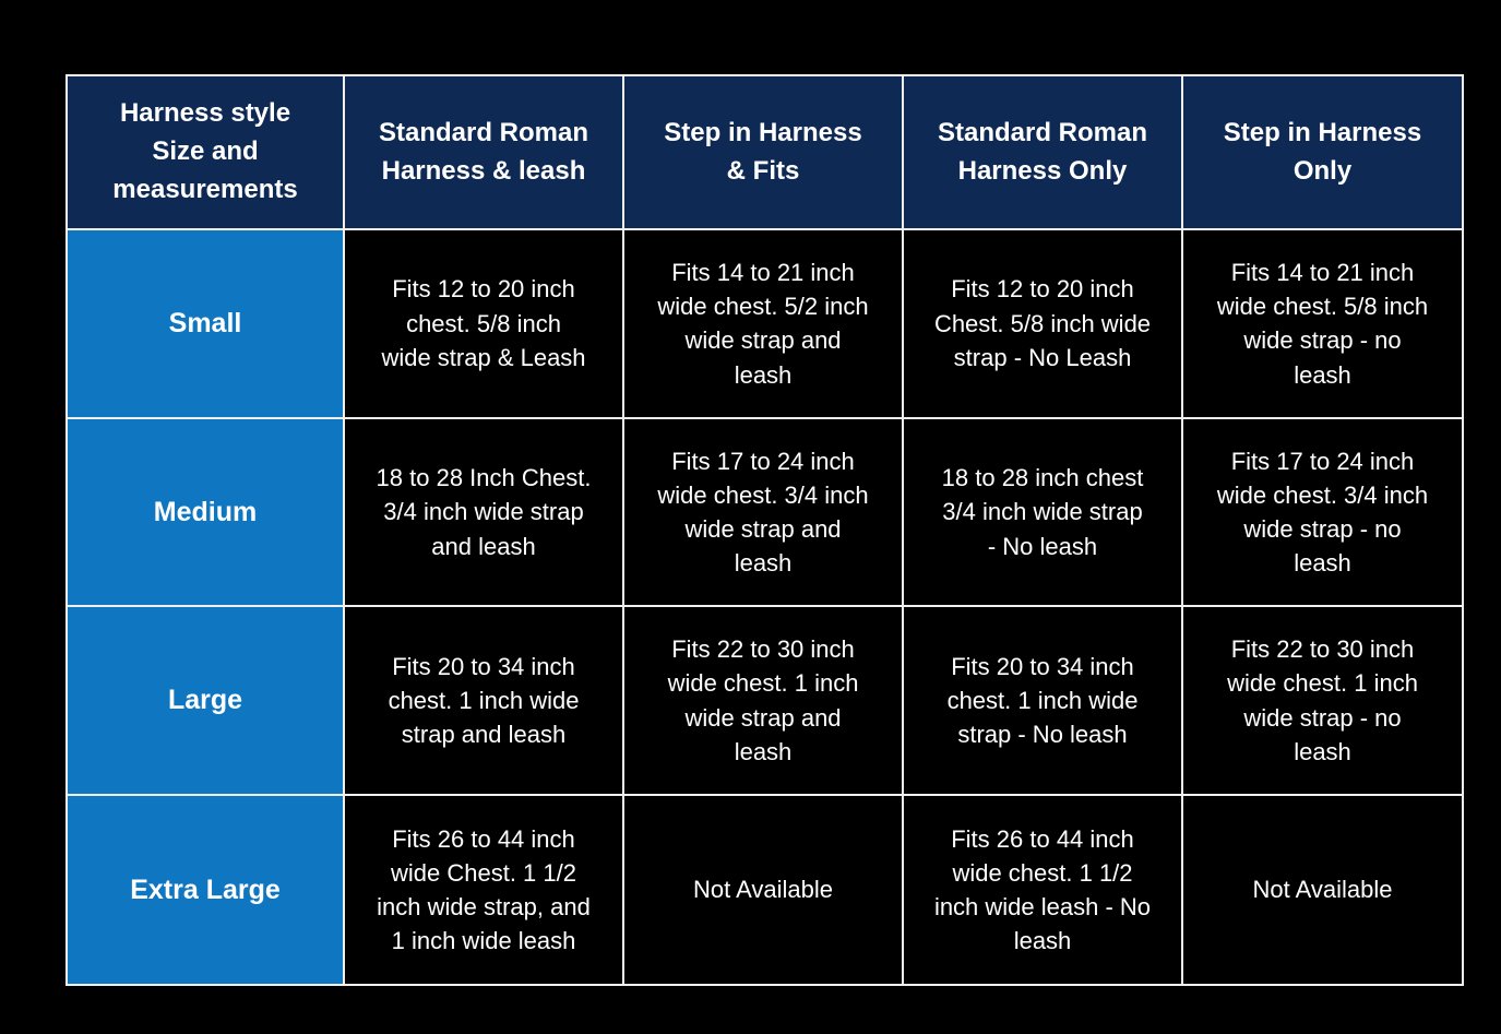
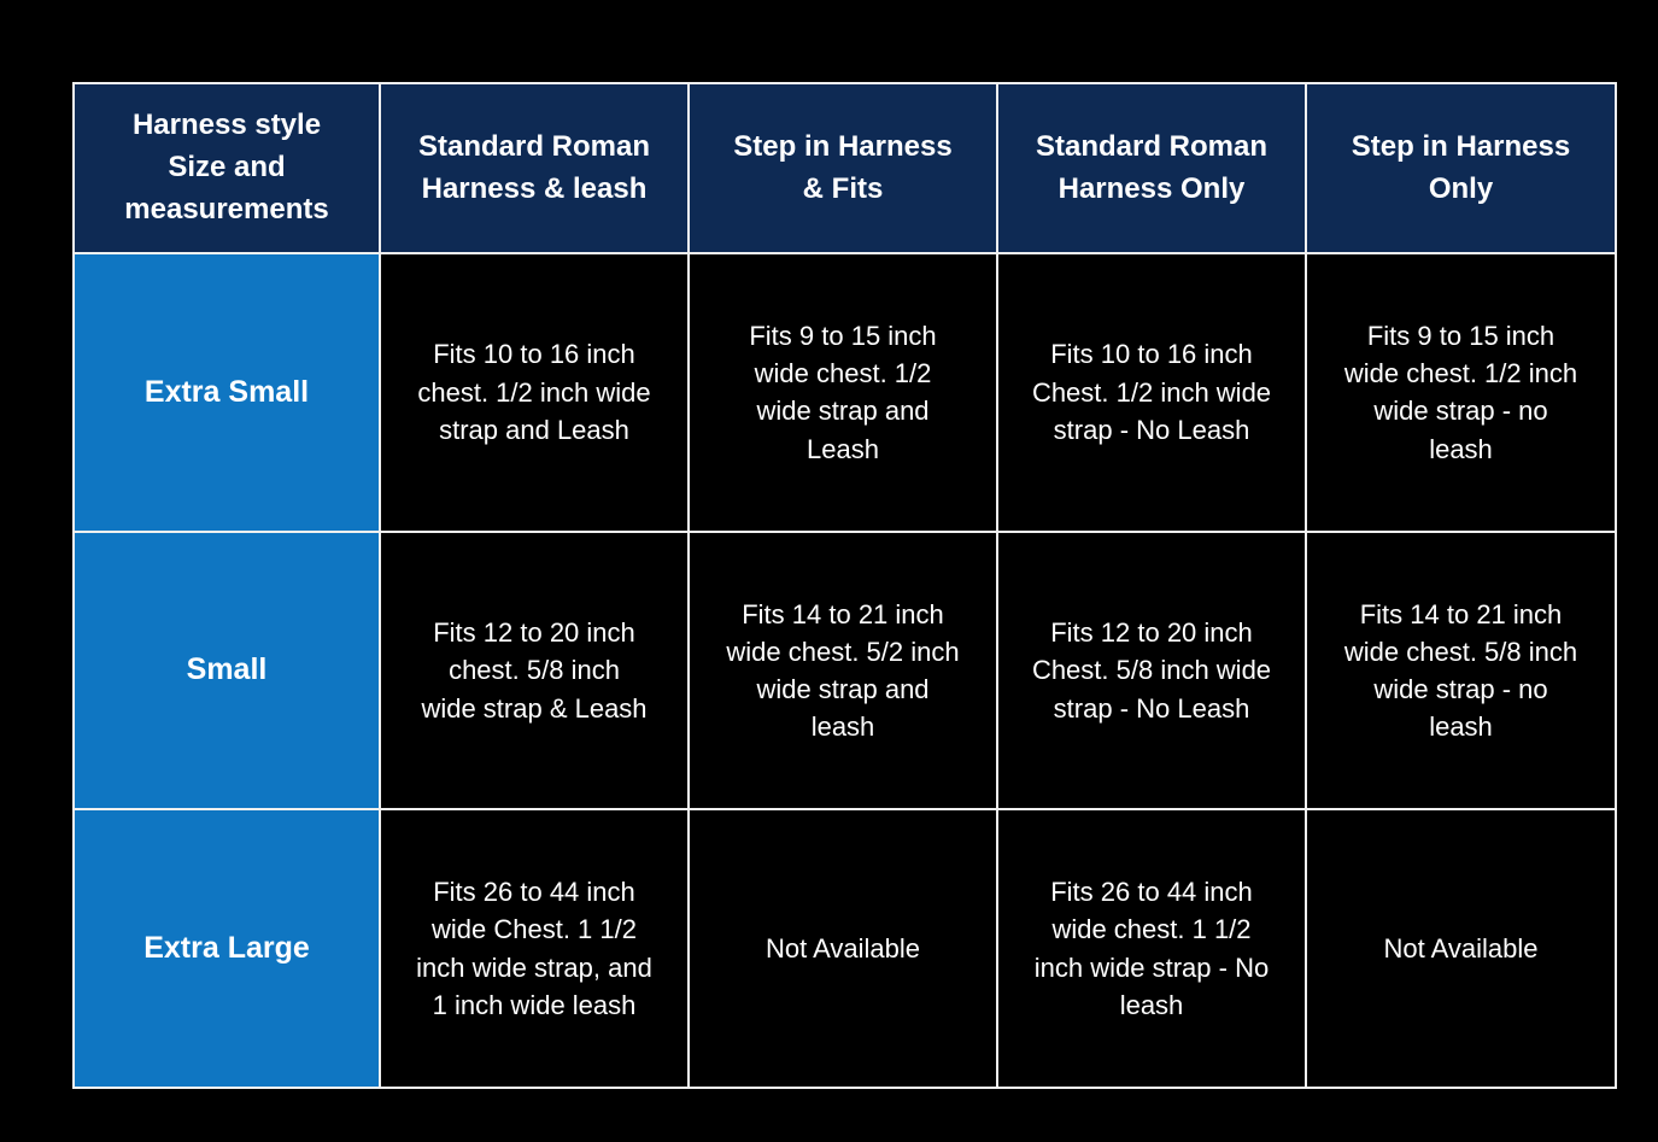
  Harness style Size and measurements	Standard Roman Harness & leash	Step in Harness & Fits	Standard Roman Harness Only	Step in Harness Only
+ Extra Small	Fits 10 to 16 inch chest. 1/2 inch wide strap and Leash	Fits 9 to 15 inch wide chest. 1/2 wide strap and Leash	Fits 10 to 16 inch Chest. 1/2 inch wide strap - No Leash	Fits 9 to 15 inch wide chest. 1/2 inch wide strap - no leash
  Small	Fits 12 to 20 inch chest. 5/8 inch wide strap & Leash	Fits 14 to 21 inch wide chest. 5/2 inch wide strap and leash	Fits 12 to 20 inch Chest. 5/8 inch wide strap - No Leash	Fits 14 to 21 inch wide chest. 5/8 inch wide strap - no leash
- Medium	18 to 28 Inch Chest. 3/4 inch wide strap and leash	Fits 17 to 24 inch wide chest. 3/4 inch wide strap and leash	18 to 28 inch chest 3/4 inch wide strap - No leash	Fits 17 to 24 inch wide chest. 3/4 inch wide strap - no leash
- Large	Fits 20 to 34 inch chest. 1 inch wide strap and leash	Fits 22 to 30 inch wide chest. 1 inch wide strap and leash	Fits 20 to 34 inch chest. 1 inch wide strap - No leash	Fits 22 to 30 inch wide chest. 1 inch wide strap - no leash
- Extra Large	Fits 26 to 44 inch wide Chest. 1 1/2 inch wide strap, and 1 inch wide leash	Not Available	Fits 26 to 44 inch wide chest. 1 1/2 inch wide leash - No leash	Not Available
+ Extra Large	Fits 26 to 44 inch wide Chest. 1 1/2 inch wide strap, and 1 inch wide leash	Not Available	Fits 26 to 44 inch wide chest. 1 1/2 inch wide strap - No leash	Not Available
